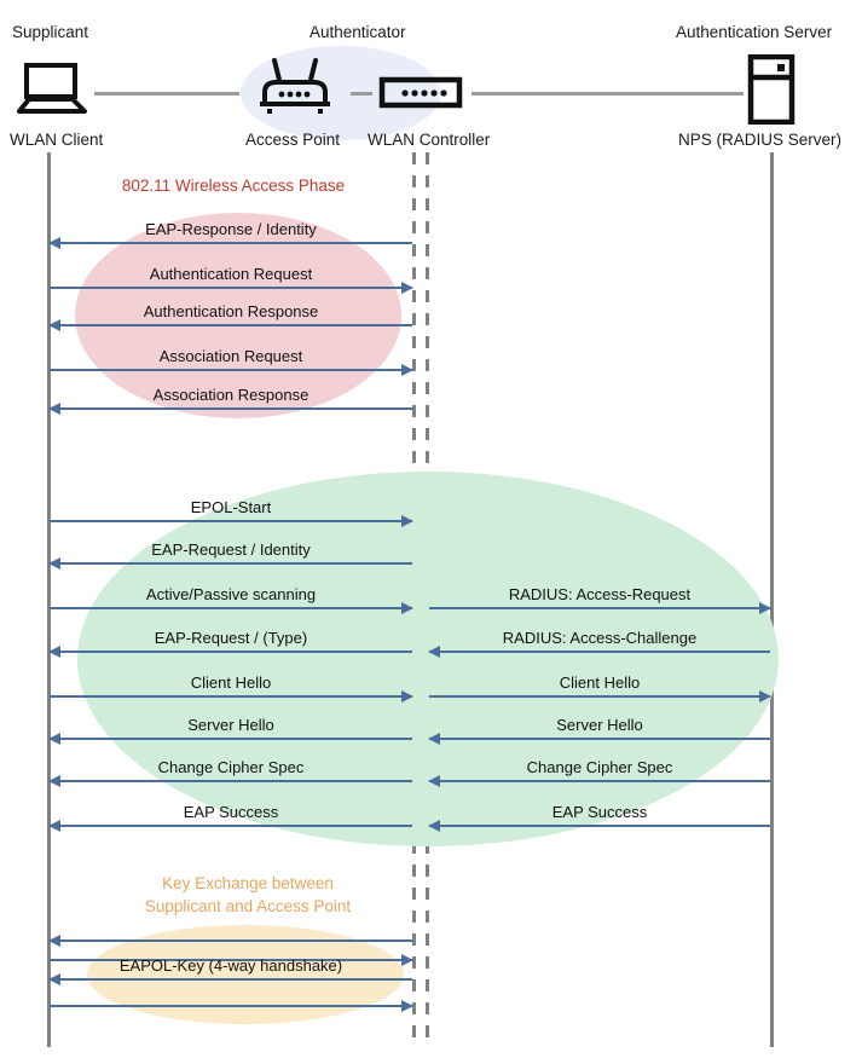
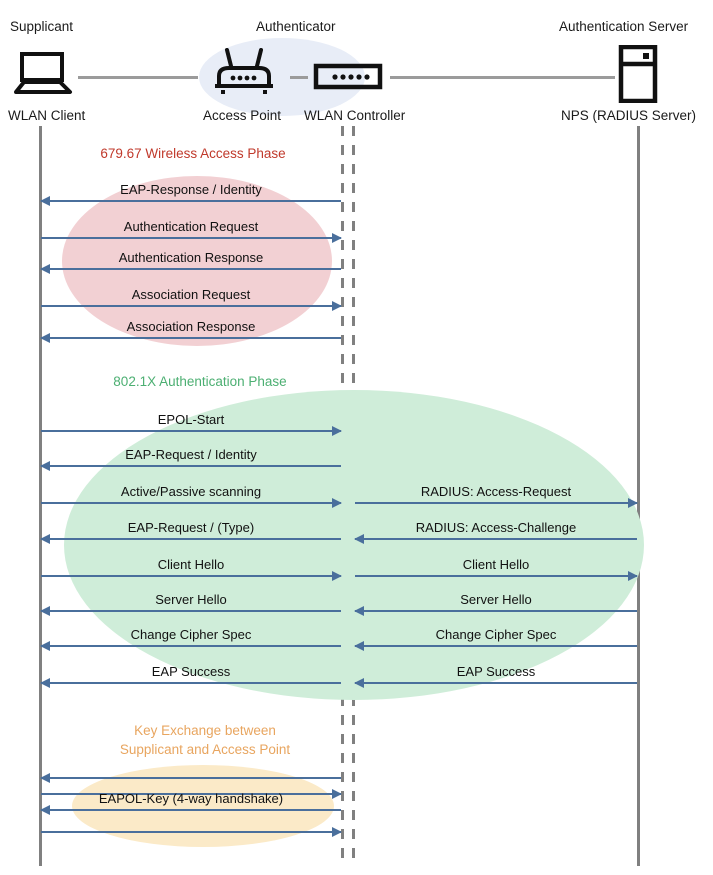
  Supplicant
  Authenticator
  Authentication Server
  WLAN Client
  Access Point
  WLAN Controller
  NPS (RADIUS Server)
- 802.11 Wireless Access Phase
+ 679.67 Wireless Access Phase
+ 802.1X Authentication Phase
  Key Exchange between
  Supplicant and Access Point
  EAP-Response / Identity
  Authentication Request
  Authentication Response
  Association Request
  Association Response
  EPOL-Start
  EAP-Request / Identity
  Active/Passive scanning
  EAP-Request / (Type)
  Client Hello
  Server Hello
  Change Cipher Spec
  EAP Success
  EAPOL-Key (4-way handshake)
  RADIUS: Access-Request
  RADIUS: Access-Challenge
  Client Hello
  Server Hello
  Change Cipher Spec
  EAP Success
